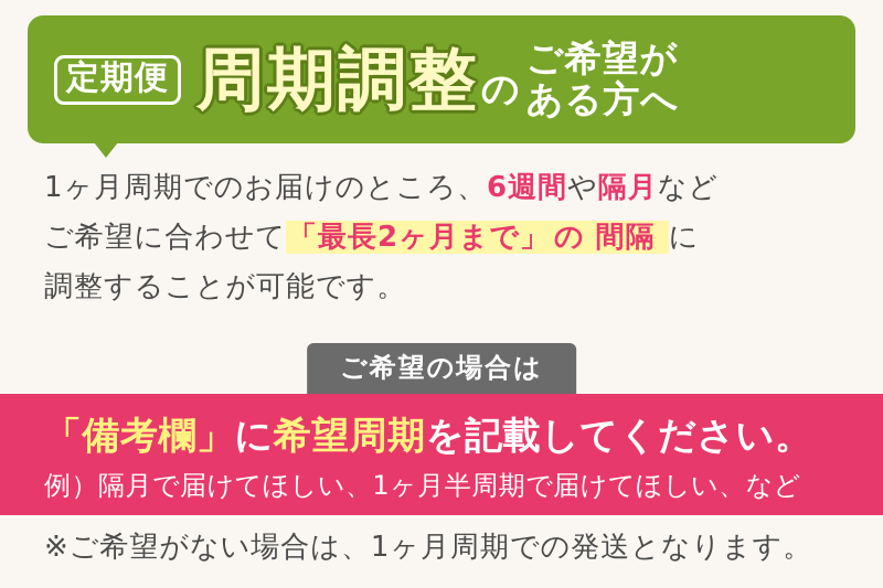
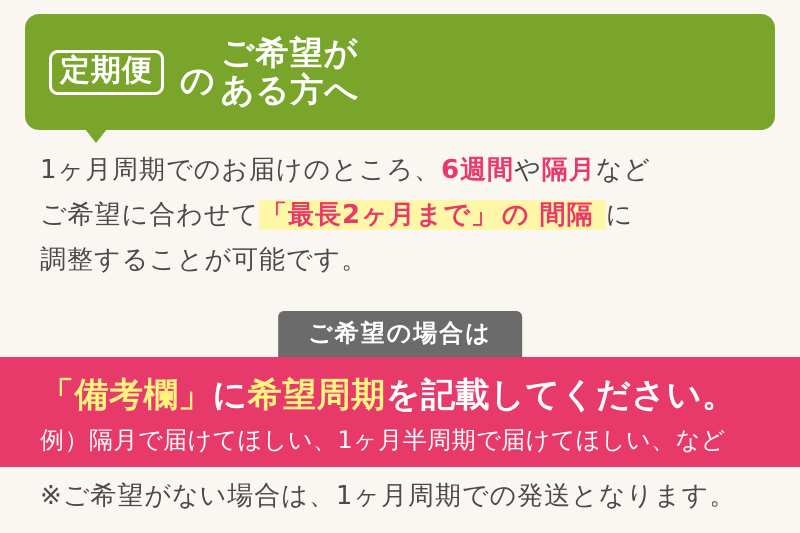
  定期便
- 周期調整
  の
  ご希望が
  ある方へ
  1ヶ月周期でのお届けのところ、6週間や隔月など
  ご希望に合わせて「最長2ヶ月まで」 の 間隔 に
  調整することが可能です。
  ご希望の場合は
  「備考欄」に希望周期を記載してください。
  例）隔月で届けてほしい、1ヶ月半周期で届けてほしい、など
  ※ご希望がない場合は、1ヶ月周期での発送となります。
